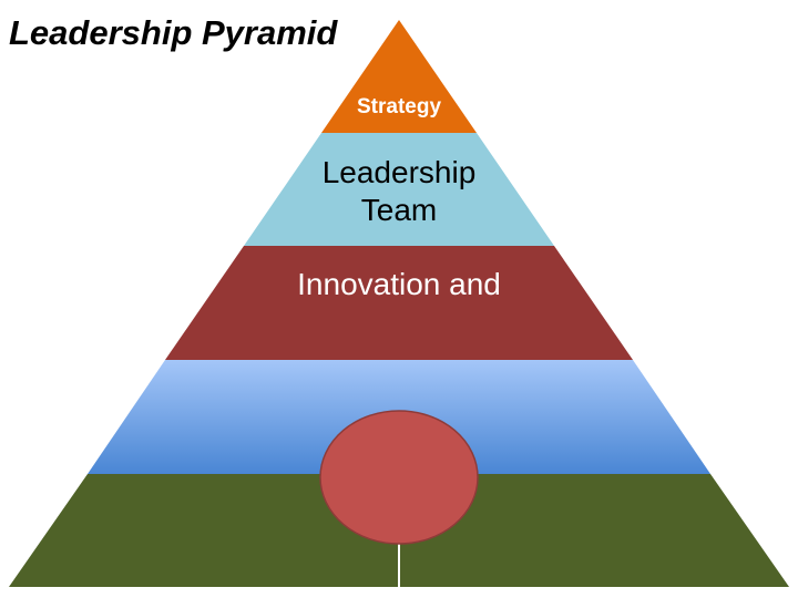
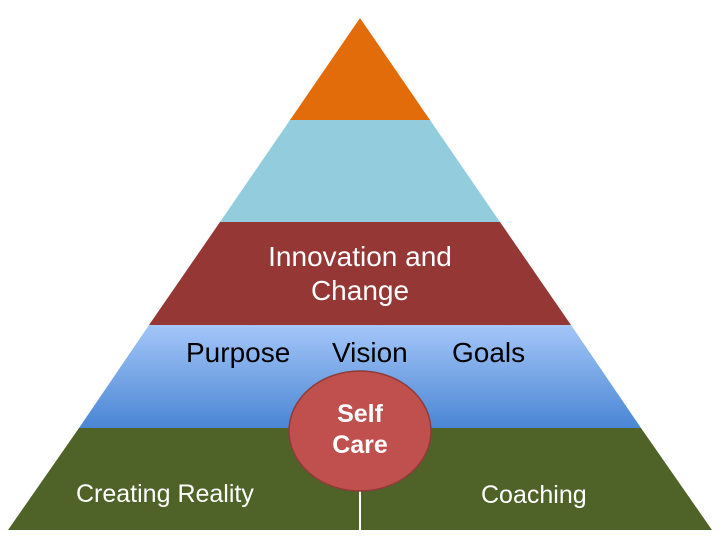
- Leadership Pyramid
- Strategy
- Leadership
- Team
  Innovation and
+ Change
+ Purpose
+ Vision
+ Goals
+ Self
+ Care
+ Creating Reality
+ Coaching
